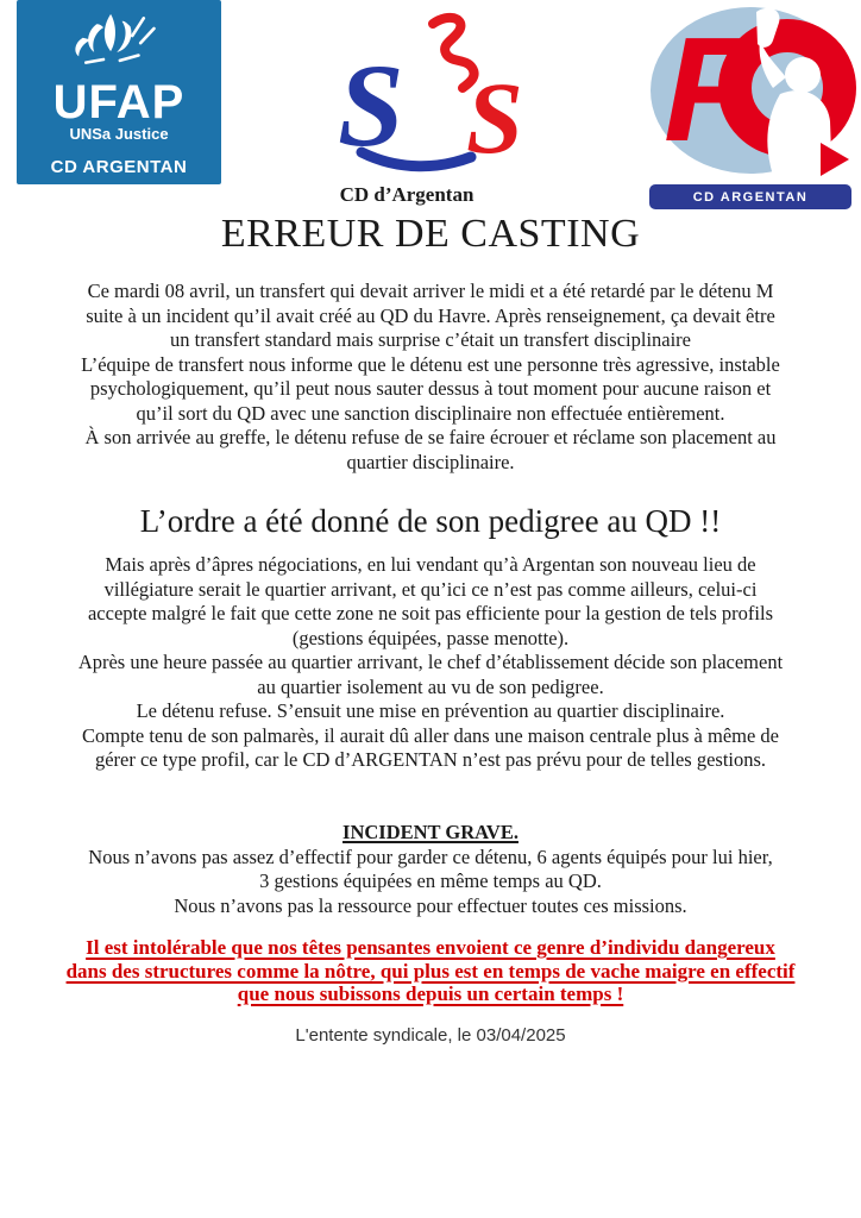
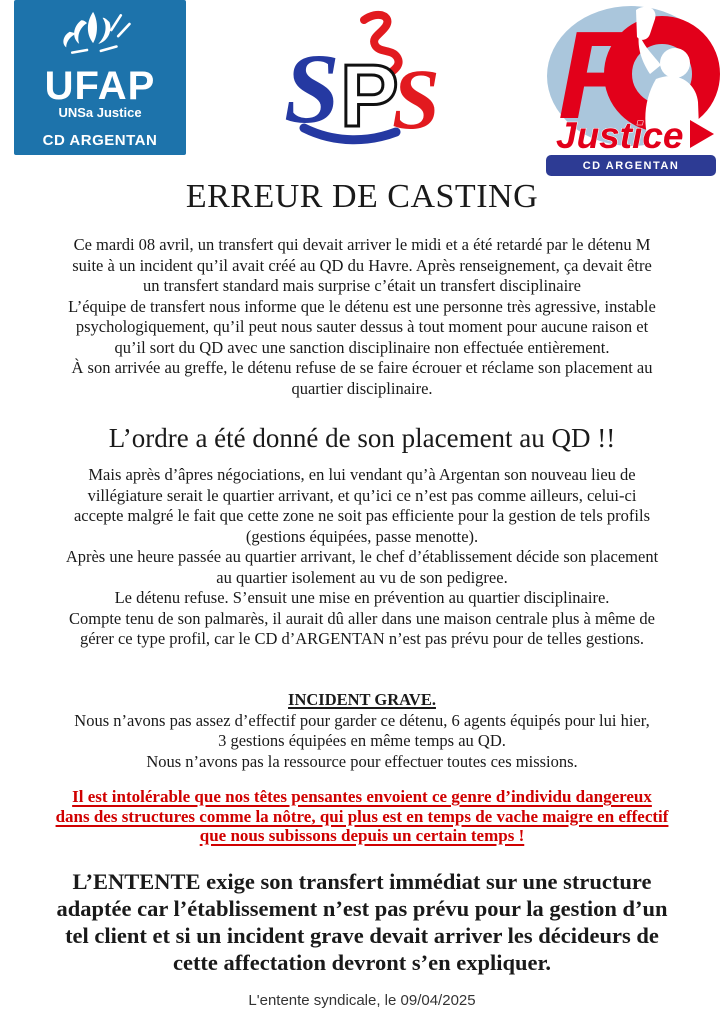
  UFAP
  UNSa Justice
  CD ARGENTAN
  S
+ P
  S
  F
+ Justice
  CD ARGENTAN
- CD d’Argentan
  ERREUR DE CASTING
  Ce mardi 08 avril, un transfert qui devait arriver le midi et a été retardé par le détenu M
  suite à un incident qu’il avait créé au QD du Havre. Après renseignement, ça devait être
  un transfert standard mais surprise c’était un transfert disciplinaire
  L’équipe de transfert nous informe que le détenu est une personne très agressive, instable
  psychologiquement, qu’il peut nous sauter dessus à tout moment pour aucune raison et
  qu’il sort du QD avec une sanction disciplinaire non effectuée entièrement.
  À son arrivée au greffe, le détenu refuse de se faire écrouer et réclame son placement au
  quartier disciplinaire.
- L’ordre a été donné de son pedigree au QD !!
+ L’ordre a été donné de son placement au QD !!
  Mais après d’âpres négociations, en lui vendant qu’à Argentan son nouveau lieu de
  villégiature serait le quartier arrivant, et qu’ici ce n’est pas comme ailleurs, celui-ci
  accepte malgré le fait que cette zone ne soit pas efficiente pour la gestion de tels profils
  (gestions équipées, passe menotte).
  Après une heure passée au quartier arrivant, le chef d’établissement décide son placement
  au quartier isolement au vu de son pedigree.
  Le détenu refuse. S’ensuit une mise en prévention au quartier disciplinaire.
  Compte tenu de son palmarès, il aurait dû aller dans une maison centrale plus à même de
  gérer ce type profil, car le CD d’ARGENTAN n’est pas prévu pour de telles gestions.
  INCIDENT GRAVE.
  Nous n’avons pas assez d’effectif pour garder ce détenu, 6 agents équipés pour lui hier,
  3 gestions équipées en même temps au QD.
  Nous n’avons pas la ressource pour effectuer toutes ces missions.
  Il est intolérable que nos têtes pensantes envoient ce genre d’individu dangereux
  dans des structures comme la nôtre, qui plus est en temps de vache maigre en effectif
  que nous subissons depuis un certain temps !
+ L’ENTENTE exige son transfert immédiat sur une structure
+ adaptée car l’établissement n’est pas prévu pour la gestion d’un
+ tel client et si un incident grave devait arriver les décideurs de
+ cette affectation devront s’en expliquer.
- L'entente syndicale, le 03/04/2025
+ L'entente syndicale, le 09/04/2025
